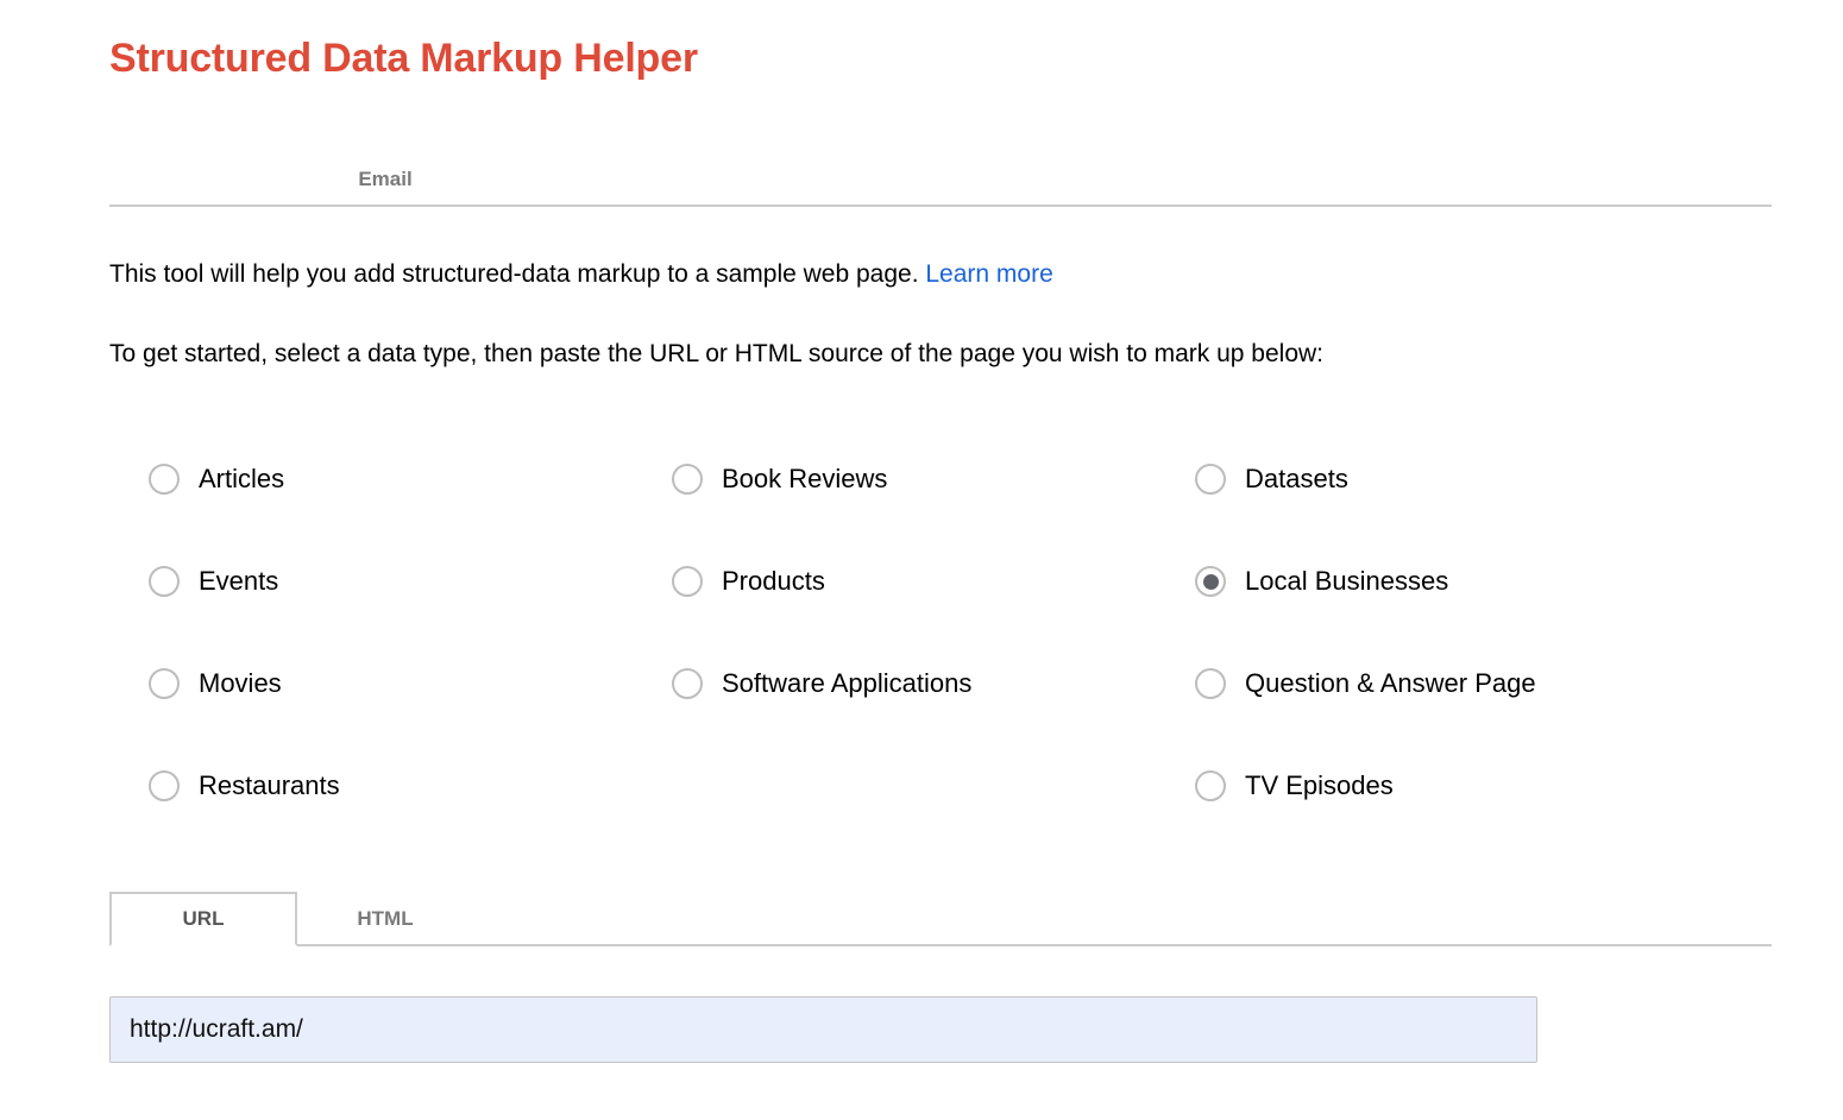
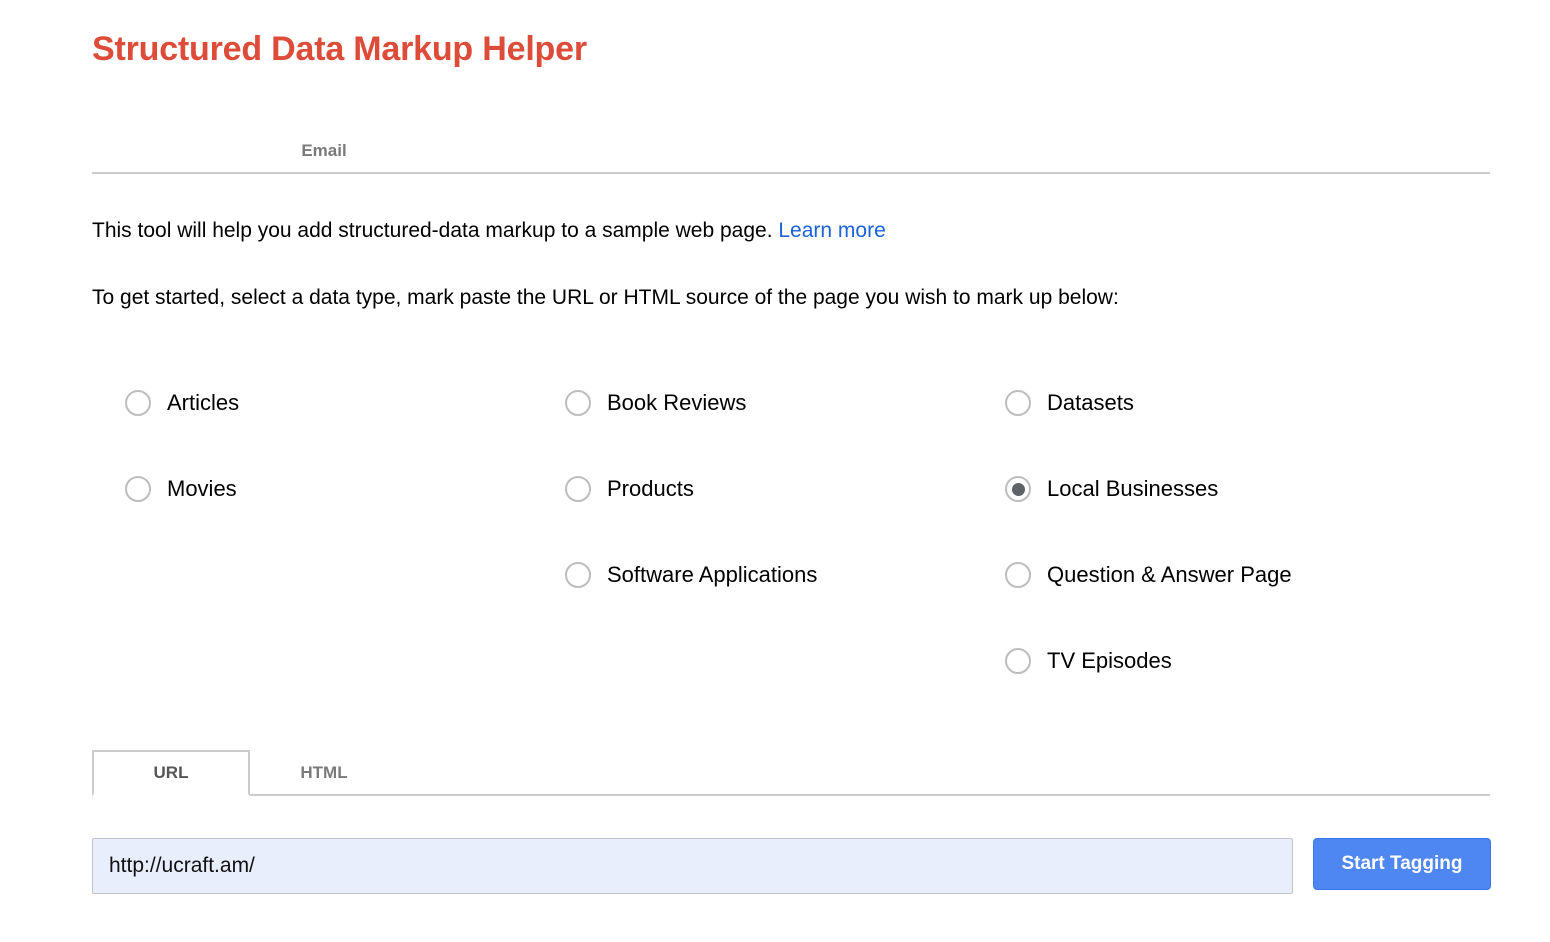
  Structured Data Markup Helper
  Email
  This tool will help you add structured-data markup to a sample web page. Learn more
- To get started, select a data type, then paste the URL or HTML source of the page you wish to mark up below:
+ To get started, select a data type, mark paste the URL or HTML source of the page you wish to mark up below:
  Articles
- Events
  Movies
- Restaurants
  Book Reviews
  Products
  Software Applications
  Datasets
  Local Businesses
  Question & Answer Page
  TV Episodes
  URL
  HTML
  http://ucraft.am/
+ Start Tagging
